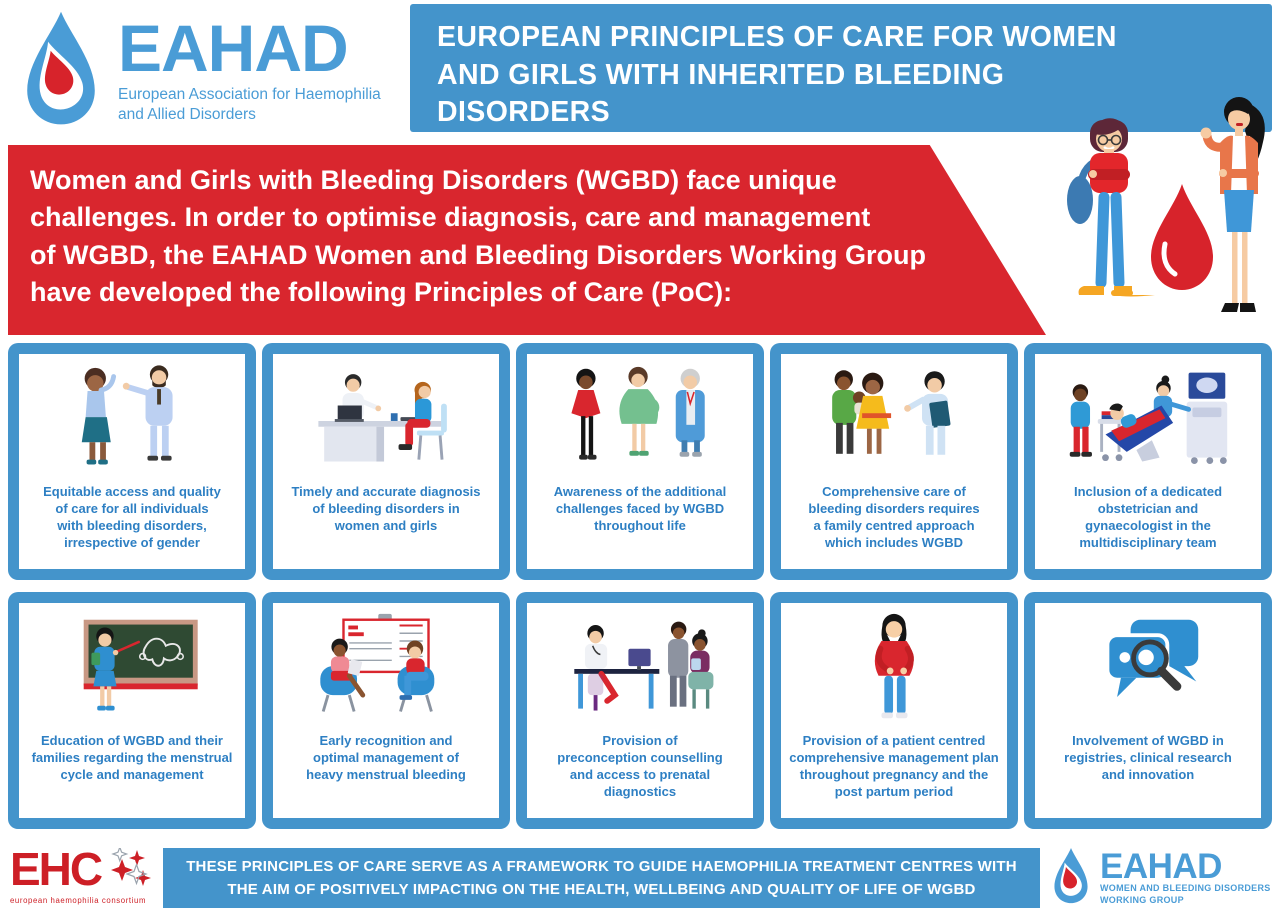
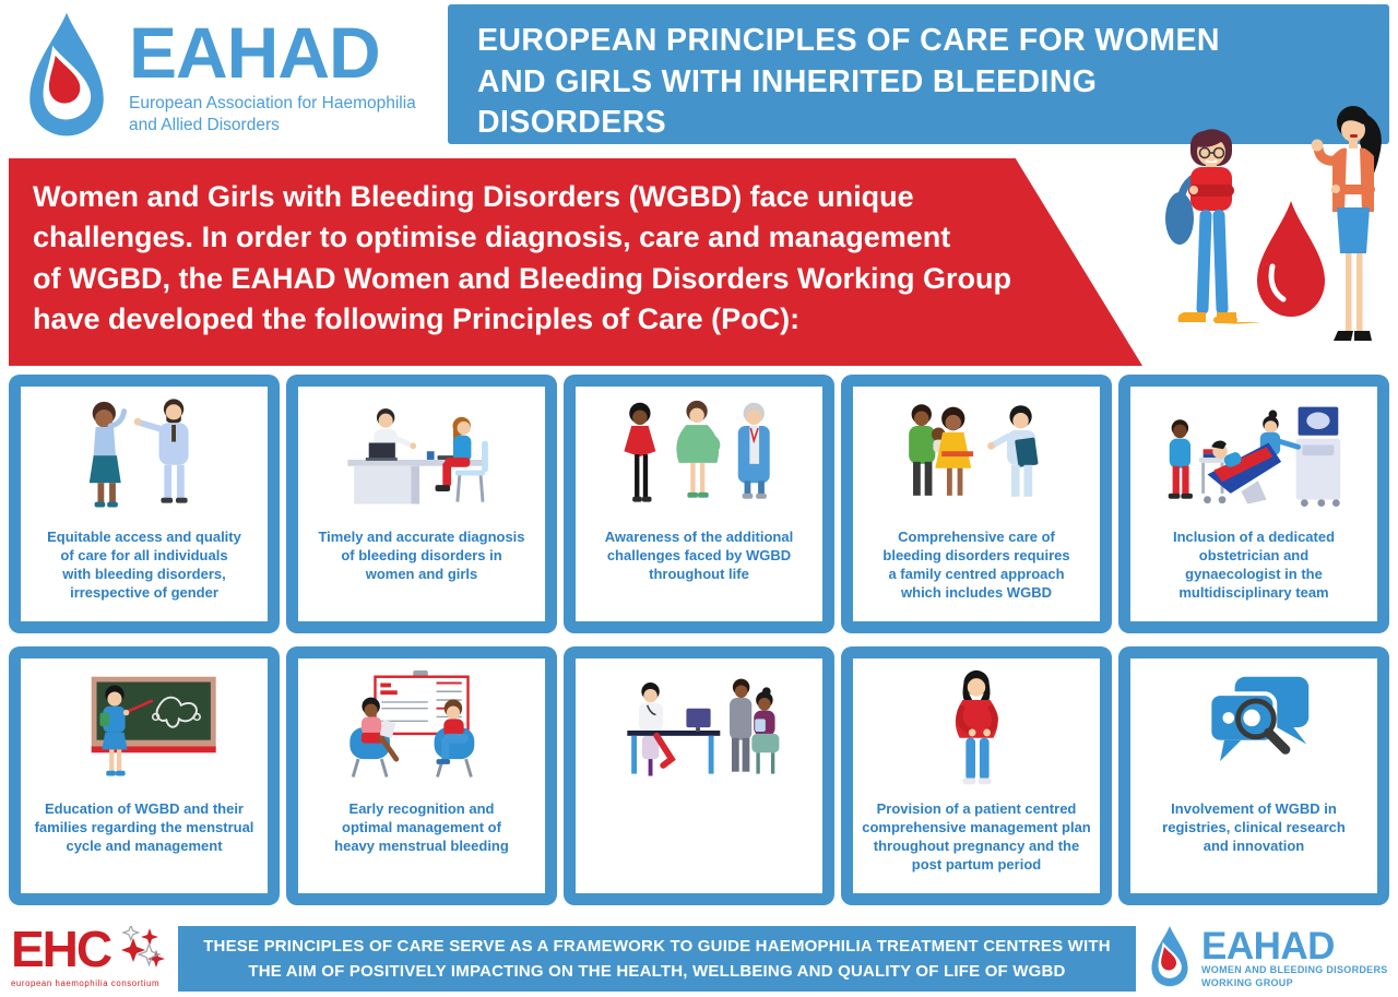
  EAHAD
  European Association for Haemophilia
  and Allied Disorders
  EUROPEAN PRINCIPLES OF CARE FOR WOMEN
  AND GIRLS WITH INHERITED BLEEDING
  DISORDERS
  Women and Girls with Bleeding Disorders (WGBD) face unique
  challenges. In order to optimise diagnosis, care and management
  of WGBD, the EAHAD Women and Bleeding Disorders Working Group
  have developed the following Principles of Care (PoC):
  Equitable access and quality
  of care for all individuals
  with bleeding disorders,
  irrespective of gender
  Timely and accurate diagnosis
  of bleeding disorders in
  women and girls
  Awareness of the additional
  challenges faced by WGBD
  throughout life
  Comprehensive care of
  bleeding disorders requires
  a family centred approach
  which includes WGBD
  Inclusion of a dedicated
  obstetrician and
  gynaecologist in the
  multidisciplinary team
  Education of WGBD and their
  families regarding the menstrual
  cycle and management
  Early recognition and
  optimal management of
  heavy menstrual bleeding
- Provision of
- preconception counselling
- and access to prenatal
- diagnostics
  Provision of a patient centred
  comprehensive management plan
  throughout pregnancy and the
  post partum period
  Involvement of WGBD in
  registries, clinical research
  and innovation
  EHC
  european haemophilia consortium
  THESE PRINCIPLES OF CARE SERVE AS A FRAMEWORK TO GUIDE HAEMOPHILIA TREATMENT CENTRES WITH
  THE AIM OF POSITIVELY IMPACTING ON THE HEALTH, WELLBEING AND QUALITY OF LIFE OF WGBD
  EAHAD
  WOMEN AND BLEEDING DISORDERS
  WORKING GROUP
